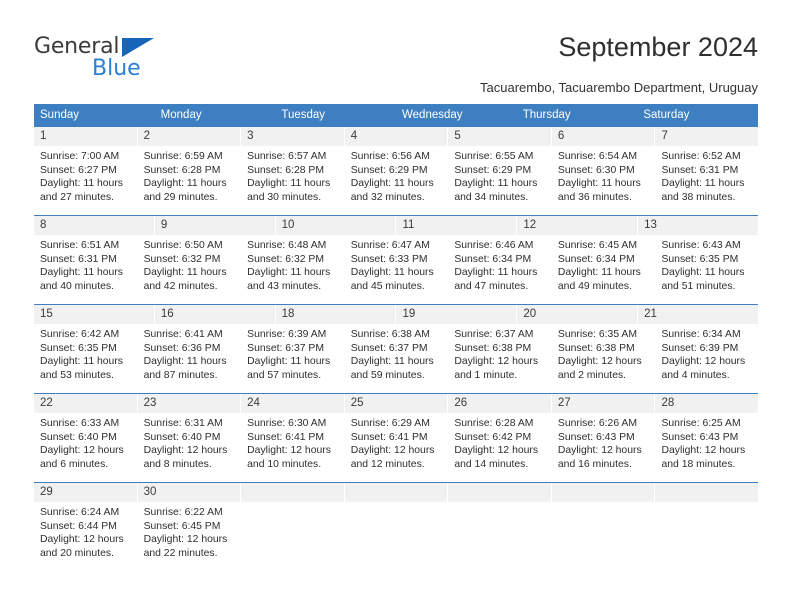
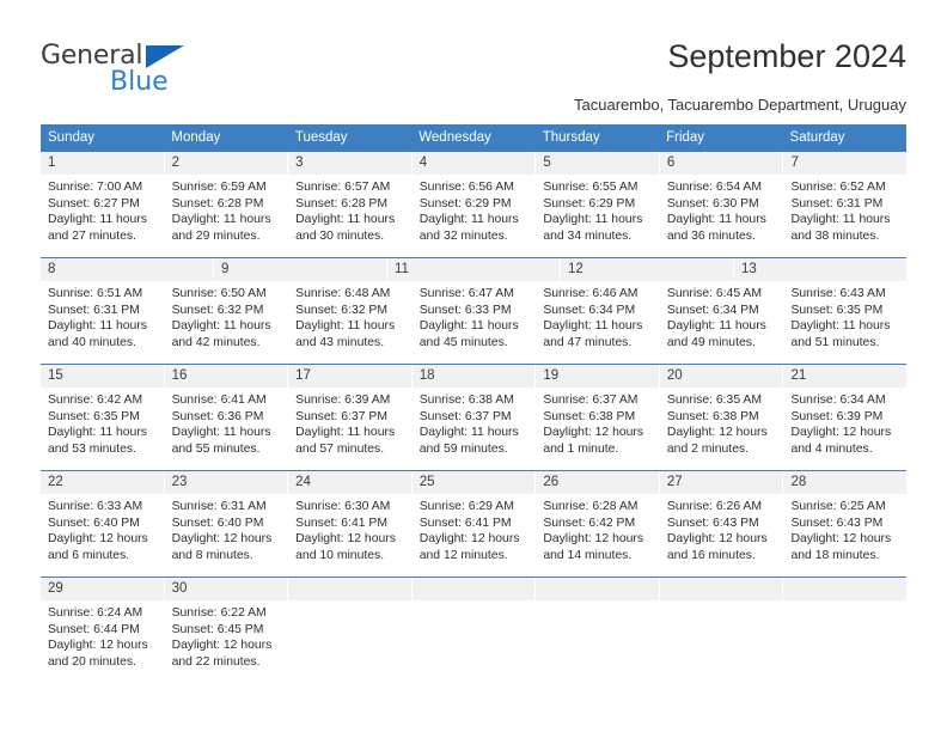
  General
  Blue
  September 2024
  Tacuarembo, Tacuarembo Department, Uruguay
  Sunday
  Monday
  Tuesday
  Wednesday
  Thursday
+ Friday
  Saturday
  1
  2
  3
  4
  5
  6
  7
  Sunrise: 7:00 AM
  Sunset: 6:27 PM
  Daylight: 11 hours
  and 27 minutes.
  Sunrise: 6:59 AM
  Sunset: 6:28 PM
  Daylight: 11 hours
  and 29 minutes.
  Sunrise: 6:57 AM
  Sunset: 6:28 PM
  Daylight: 11 hours
  and 30 minutes.
  Sunrise: 6:56 AM
  Sunset: 6:29 PM
  Daylight: 11 hours
  and 32 minutes.
  Sunrise: 6:55 AM
  Sunset: 6:29 PM
  Daylight: 11 hours
  and 34 minutes.
  Sunrise: 6:54 AM
  Sunset: 6:30 PM
  Daylight: 11 hours
  and 36 minutes.
  Sunrise: 6:52 AM
  Sunset: 6:31 PM
  Daylight: 11 hours
  and 38 minutes.
  8
  9
- 10
  11
  12
  13
  Sunrise: 6:51 AM
  Sunset: 6:31 PM
  Daylight: 11 hours
  and 40 minutes.
  Sunrise: 6:50 AM
  Sunset: 6:32 PM
  Daylight: 11 hours
  and 42 minutes.
  Sunrise: 6:48 AM
  Sunset: 6:32 PM
  Daylight: 11 hours
  and 43 minutes.
  Sunrise: 6:47 AM
  Sunset: 6:33 PM
  Daylight: 11 hours
  and 45 minutes.
  Sunrise: 6:46 AM
  Sunset: 6:34 PM
  Daylight: 11 hours
  and 47 minutes.
  Sunrise: 6:45 AM
  Sunset: 6:34 PM
  Daylight: 11 hours
  and 49 minutes.
  Sunrise: 6:43 AM
  Sunset: 6:35 PM
  Daylight: 11 hours
  and 51 minutes.
  15
  16
+ 17
  18
  19
  20
  21
  Sunrise: 6:42 AM
  Sunset: 6:35 PM
  Daylight: 11 hours
  and 53 minutes.
  Sunrise: 6:41 AM
  Sunset: 6:36 PM
  Daylight: 11 hours
- and 87 minutes.
+ and 55 minutes.
  Sunrise: 6:39 AM
  Sunset: 6:37 PM
  Daylight: 11 hours
  and 57 minutes.
  Sunrise: 6:38 AM
  Sunset: 6:37 PM
  Daylight: 11 hours
  and 59 minutes.
  Sunrise: 6:37 AM
  Sunset: 6:38 PM
  Daylight: 12 hours
  and 1 minute.
  Sunrise: 6:35 AM
  Sunset: 6:38 PM
  Daylight: 12 hours
  and 2 minutes.
  Sunrise: 6:34 AM
  Sunset: 6:39 PM
  Daylight: 12 hours
  and 4 minutes.
  22
  23
  24
  25
  26
  27
  28
  Sunrise: 6:33 AM
  Sunset: 6:40 PM
  Daylight: 12 hours
  and 6 minutes.
  Sunrise: 6:31 AM
  Sunset: 6:40 PM
  Daylight: 12 hours
  and 8 minutes.
  Sunrise: 6:30 AM
  Sunset: 6:41 PM
  Daylight: 12 hours
  and 10 minutes.
  Sunrise: 6:29 AM
  Sunset: 6:41 PM
  Daylight: 12 hours
  and 12 minutes.
  Sunrise: 6:28 AM
  Sunset: 6:42 PM
  Daylight: 12 hours
  and 14 minutes.
  Sunrise: 6:26 AM
  Sunset: 6:43 PM
  Daylight: 12 hours
  and 16 minutes.
  Sunrise: 6:25 AM
  Sunset: 6:43 PM
  Daylight: 12 hours
  and 18 minutes.
  29
  30
  Sunrise: 6:24 AM
  Sunset: 6:44 PM
  Daylight: 12 hours
  and 20 minutes.
  Sunrise: 6:22 AM
  Sunset: 6:45 PM
  Daylight: 12 hours
  and 22 minutes.
